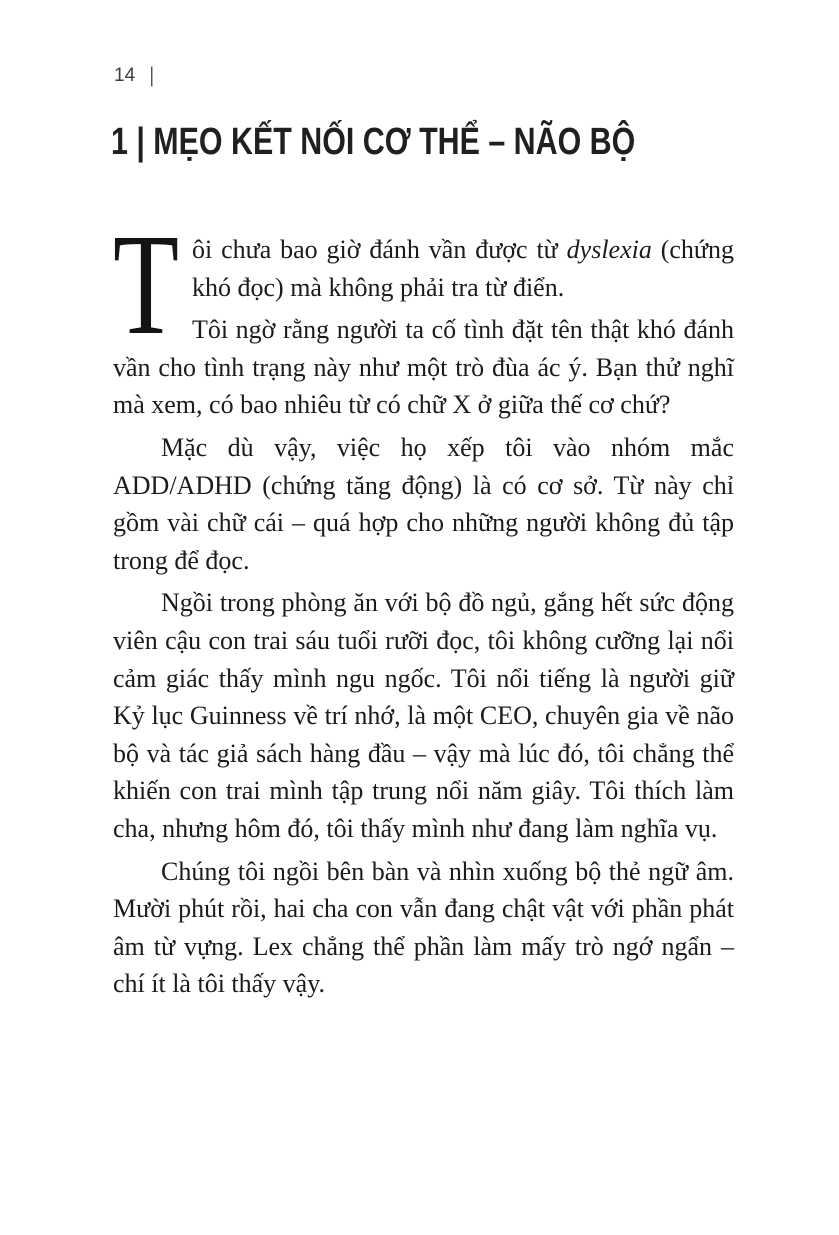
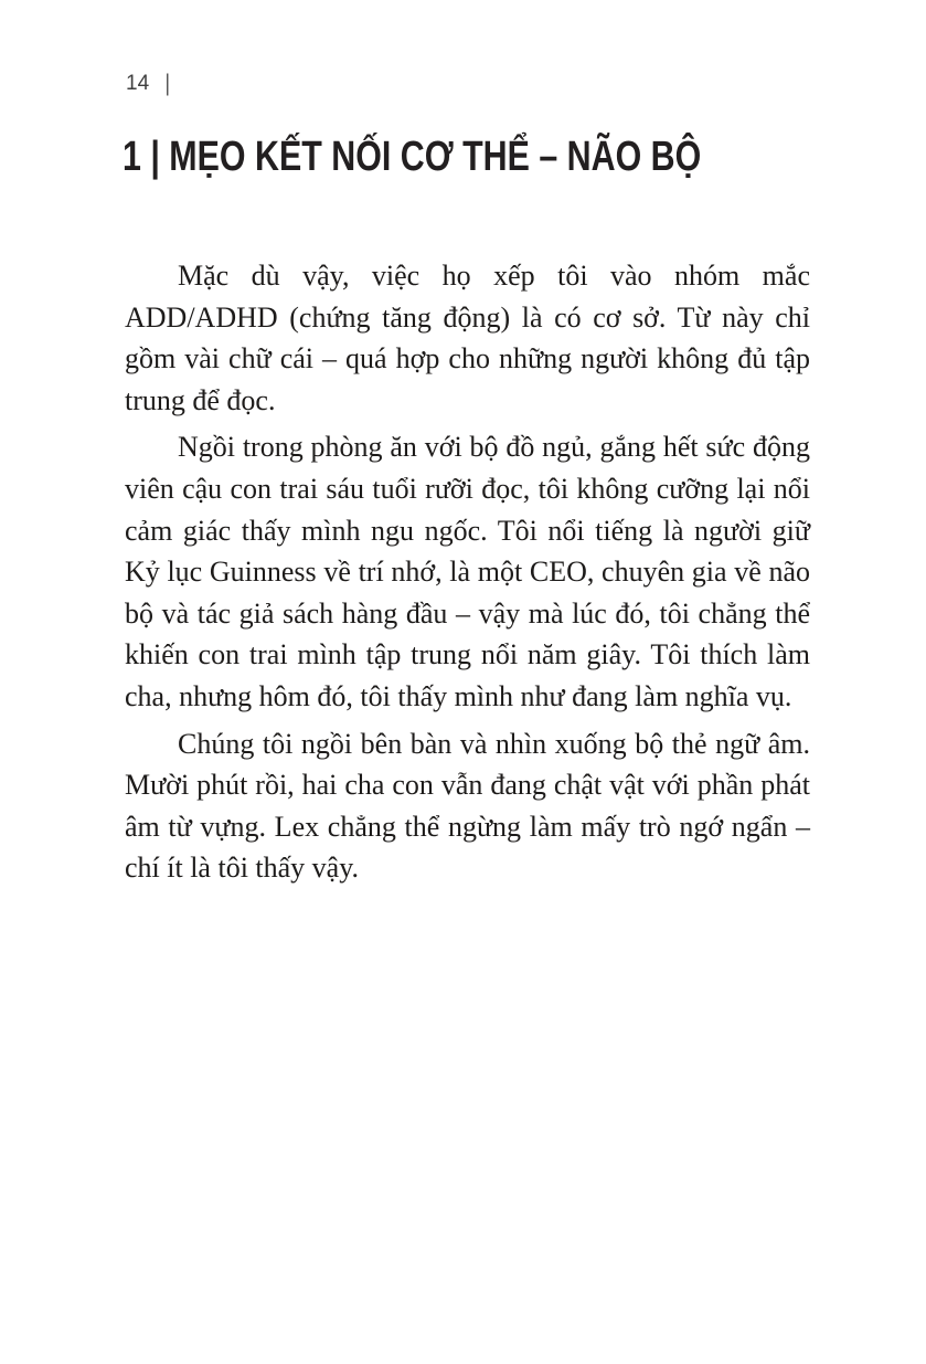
  14
  |
  1 | MẸO KẾT NỐI CƠ THỂ – NÃO BỘ
- T
- ôi chưa bao giờ đánh vần được từ dyslexia (chứng khó đọc) mà không phải tra từ điển.
- Tôi ngờ rằng người ta cố tình đặt tên thật khó đánh vần cho tình trạng này như một trò đùa ác ý. Bạn thử nghĩ mà xem, có bao nhiêu từ có chữ X ở giữa thế cơ chứ?
- Mặc dù vậy, việc họ xếp tôi vào nhóm mắc ADD/ADHD (chứng tăng động) là có cơ sở. Từ này chỉ gồm vài chữ cái – quá hợp cho những người không đủ tập trong để đọc.
+ Mặc dù vậy, việc họ xếp tôi vào nhóm mắc ADD/ADHD (chứng tăng động) là có cơ sở. Từ này chỉ gồm vài chữ cái – quá hợp cho những người không đủ tập trung để đọc.
  Ngồi trong phòng ăn với bộ đồ ngủ, gắng hết sức động viên cậu con trai sáu tuổi rưỡi đọc, tôi không cưỡng lại nổi cảm giác thấy mình ngu ngốc. Tôi nổi tiếng là người giữ Kỷ lục Guinness về trí nhớ, là một CEO, chuyên gia về não bộ và tác giả sách hàng đầu – vậy mà lúc đó, tôi chẳng thể khiến con trai mình tập trung nổi năm giây. Tôi thích làm cha, nhưng hôm đó, tôi thấy mình như đang làm nghĩa vụ.
- Chúng tôi ngồi bên bàn và nhìn xuống bộ thẻ ngữ âm. Mười phút rồi, hai cha con vẫn đang chật vật với phần phát âm từ vựng. Lex chẳng thể phần làm mấy trò ngớ ngẩn – chí ít là tôi thấy vậy.
+ Chúng tôi ngồi bên bàn và nhìn xuống bộ thẻ ngữ âm. Mười phút rồi, hai cha con vẫn đang chật vật với phần phát âm từ vựng. Lex chẳng thể ngừng làm mấy trò ngớ ngẩn – chí ít là tôi thấy vậy.
